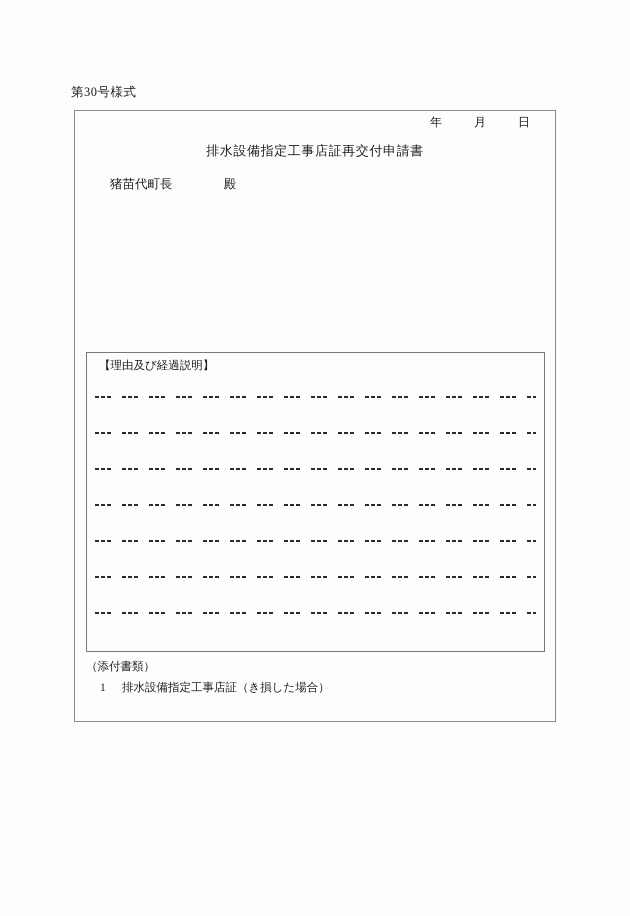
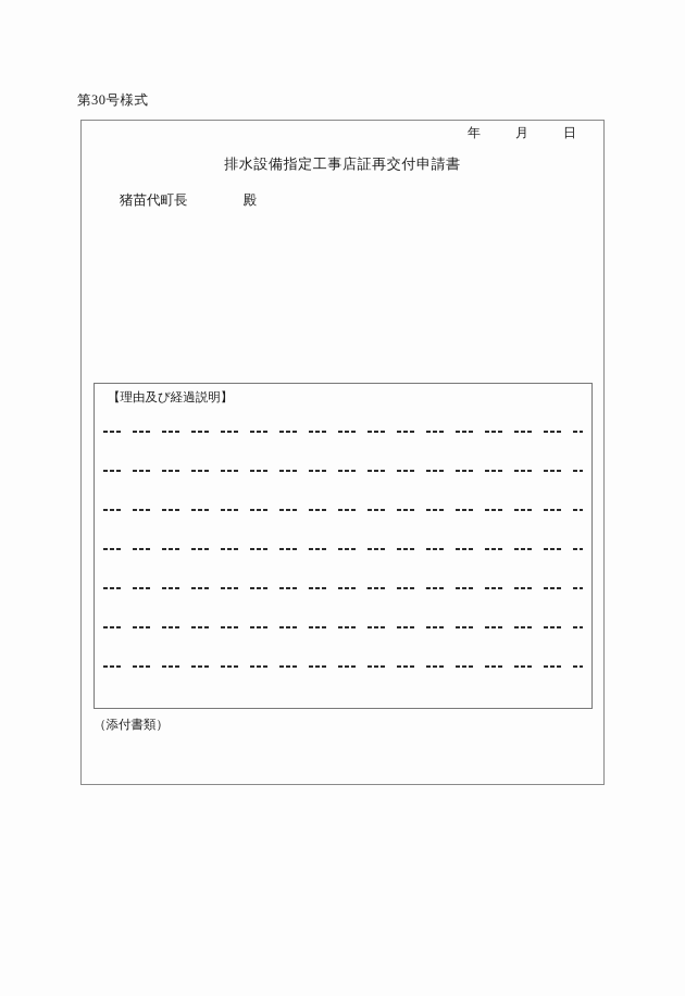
  第30号様式
  年 月 日
  排水設備指定工事店証再交付申請書
  猪苗代町長 殿
  【理由及び経過説明】
  （添付書類）
- 1 排水設備指定工事店証（き損した場合）
